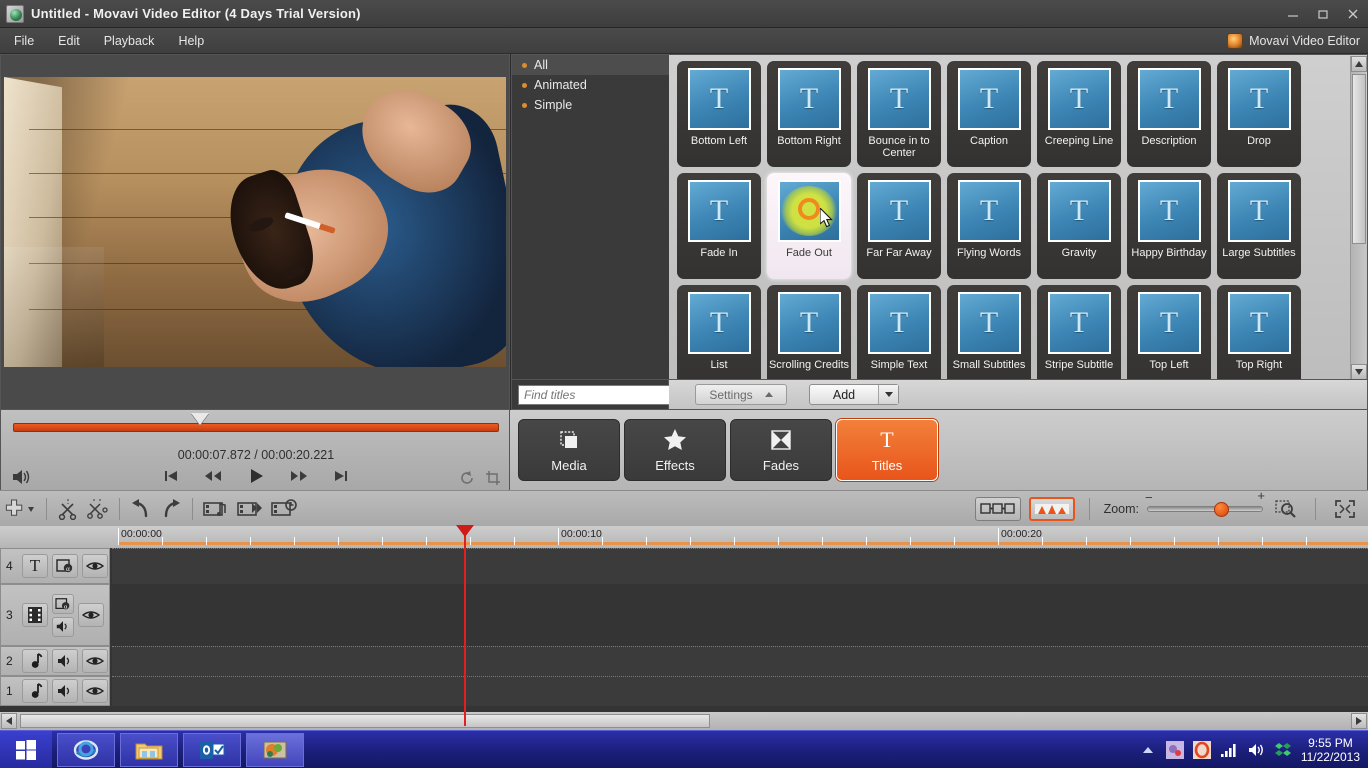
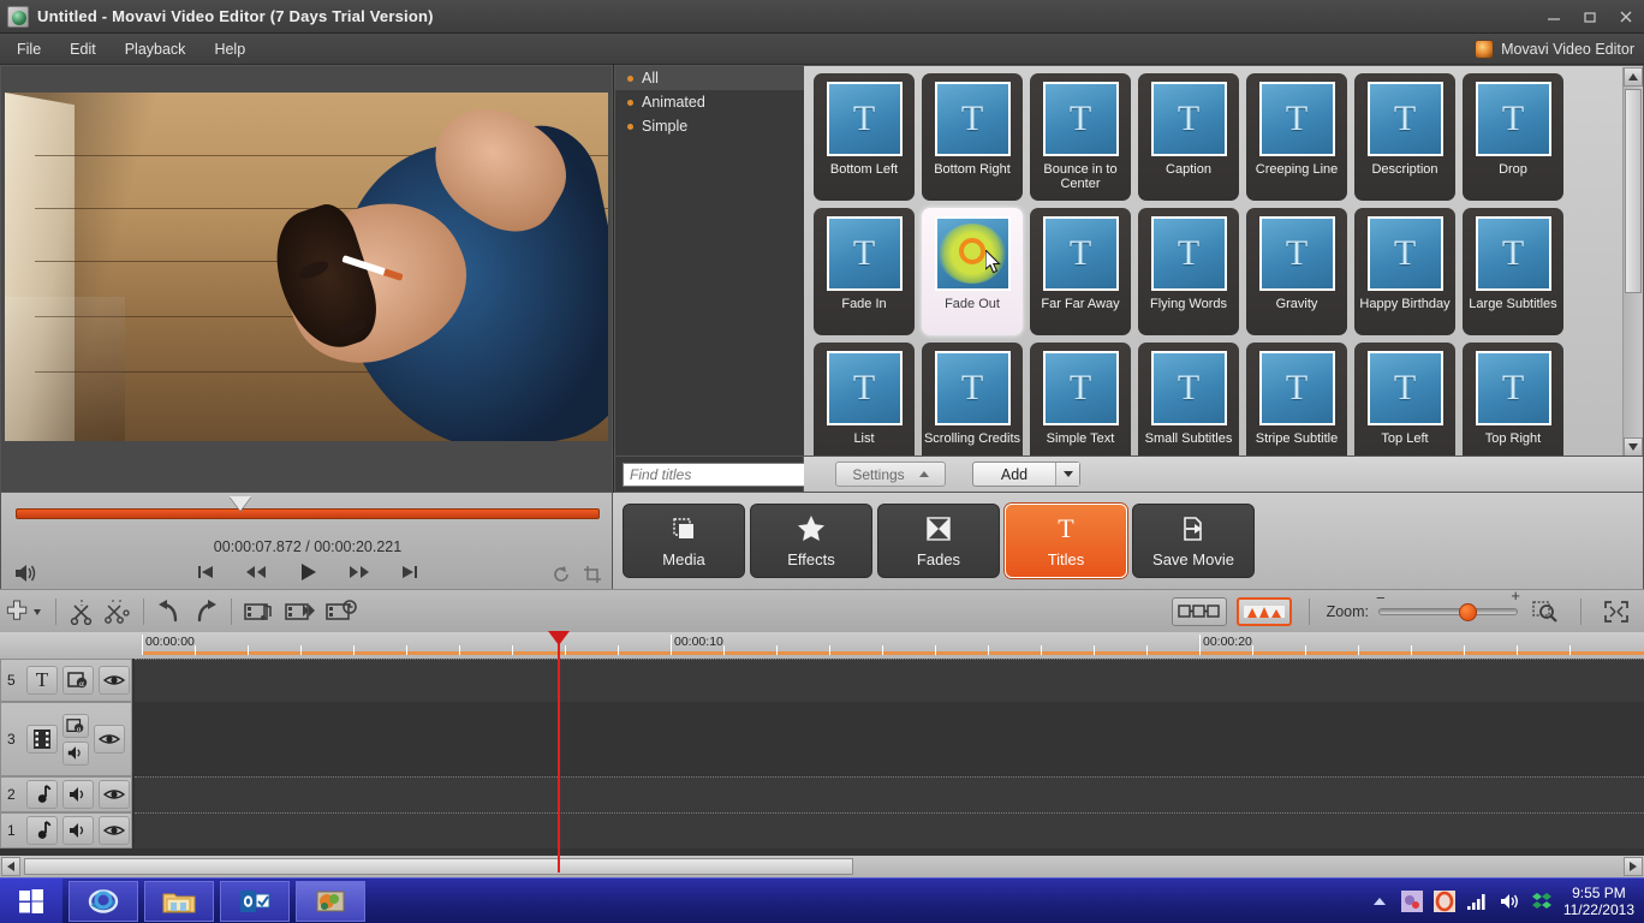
- Untitled - Movavi Video Editor (4 Days Trial Version)
+ Untitled - Movavi Video Editor (7 Days Trial Version)
  File
  Edit
  Playback
  Help
  Movavi Video Editor
  All
  Animated
  Simple
  T
  Bottom Left
  T
  Bottom Right
  T
  Bounce in to Center
  T
  Caption
  T
  Creeping Line
  T
  Description
  T
  Drop
  T
  Fade In
  Fade Out
  T
  Far Far Away
  T
  Flying Words
  T
  Gravity
  T
  Happy Birthday
  T
  Large Subtitles
  T
  List
  T
  Scrolling Credits
  T
  Simple Text
  T
  Small Subtitles
  T
  Stripe Subtitle
  T
  Top Left
  T
  Top Right
  Find titles
  Settings
  Add
  00:00:07.872 / 00:00:20.221
  Media
  Effects
  Fades
  T
  Titles
+ Save Movie
  Zoom:
  −
  +
  00:00:00
  00:00:10
  00:00:20
- 4
+ 5
  T
  α
  3
  2
  1
  9:55 PM
  11/22/2013
